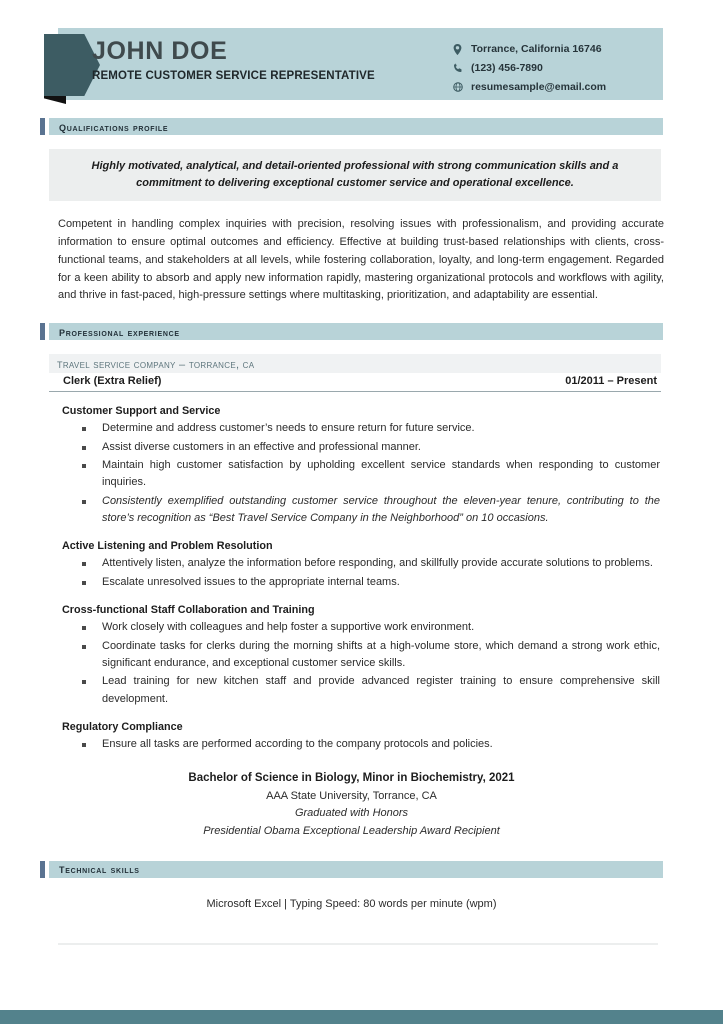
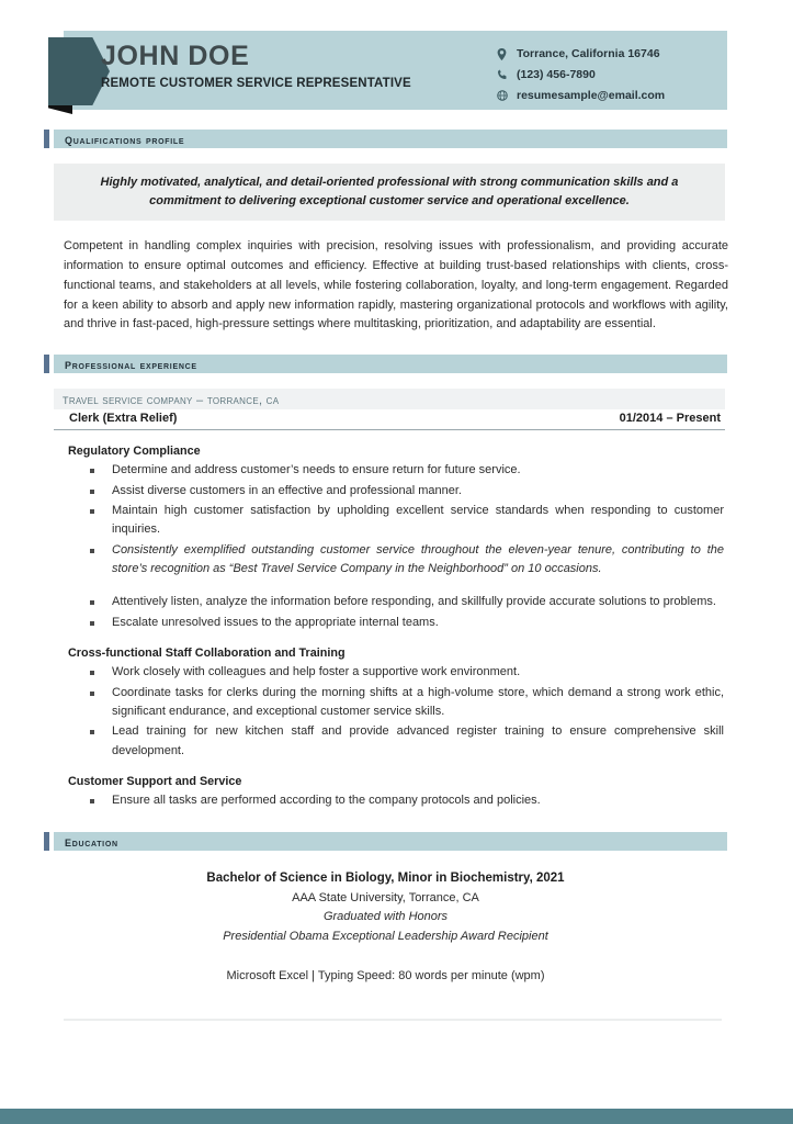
  JOHN DOE
  REMOTE CUSTOMER SERVICE REPRESENTATIVE
  Torrance, California 16746
  (123) 456-7890
  resumesample@email.com
  qualifications profile
  Highly motivated, analytical, and detail-oriented professional with strong communication skills and a commitment to delivering exceptional customer service and operational excellence.
  Competent in handling complex inquiries with precision, resolving issues with professionalism, and providing accurate information to ensure optimal outcomes and efficiency. Effective at building trust-based relationships with clients, cross-functional teams, and stakeholders at all levels, while fostering collaboration, loyalty, and long-term engagement. Regarded for a keen ability to absorb and apply new information rapidly, mastering organizational protocols and workflows with agility, and thrive in fast-paced, high-pressure settings where multitasking, prioritization, and adaptability are essential.
  professional experience
  travel service company – torrance, ca
  Clerk (Extra Relief)
- 01/2011 – Present
+ 01/2014 – Present
- Customer Support and Service
+ Regulatory Compliance
  Determine and address customer’s needs to ensure return for future service.
  Assist diverse customers in an effective and professional manner.
  Maintain high customer satisfaction by upholding excellent service standards when responding to customer inquiries.
  Consistently exemplified outstanding customer service throughout the eleven-year tenure, contributing to the store’s recognition as “Best Travel Service Company in the Neighborhood” on 10 occasions.
- Active Listening and Problem Resolution
  Attentively listen, analyze the information before responding, and skillfully provide accurate solutions to problems.
  Escalate unresolved issues to the appropriate internal teams.
  Cross-functional Staff Collaboration and Training
  Work closely with colleagues and help foster a supportive work environment.
  Coordinate tasks for clerks during the morning shifts at a high-volume store, which demand a strong work ethic, significant endurance, and exceptional customer service skills.
  Lead training for new kitchen staff and provide advanced register training to ensure comprehensive skill development.
- Regulatory Compliance
+ Customer Support and Service
  Ensure all tasks are performed according to the company protocols and policies.
+ education
  Bachelor of Science in Biology, Minor in Biochemistry, 2021
  AAA State University, Torrance, CA
  Graduated with Honors
  Presidential Obama Exceptional Leadership Award Recipient
- technical skills
  Microsoft Excel | Typing Speed: 80 words per minute (wpm)
